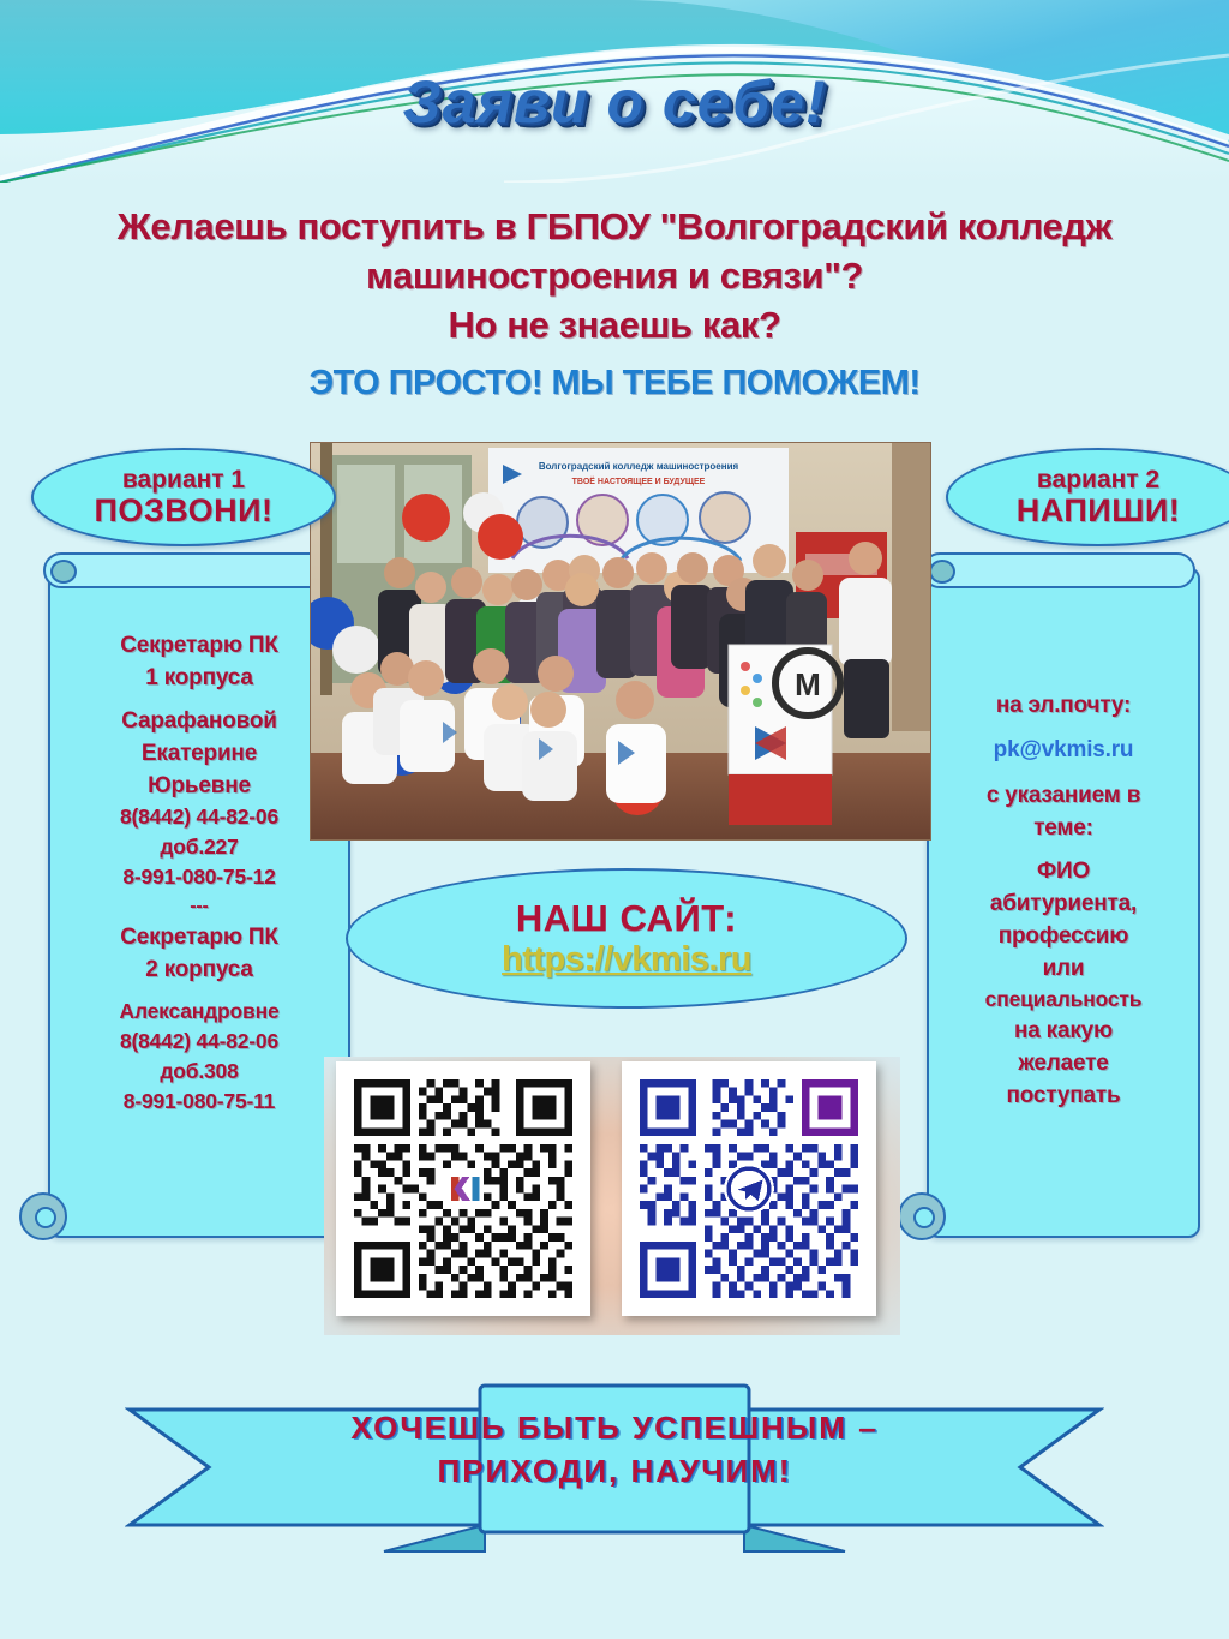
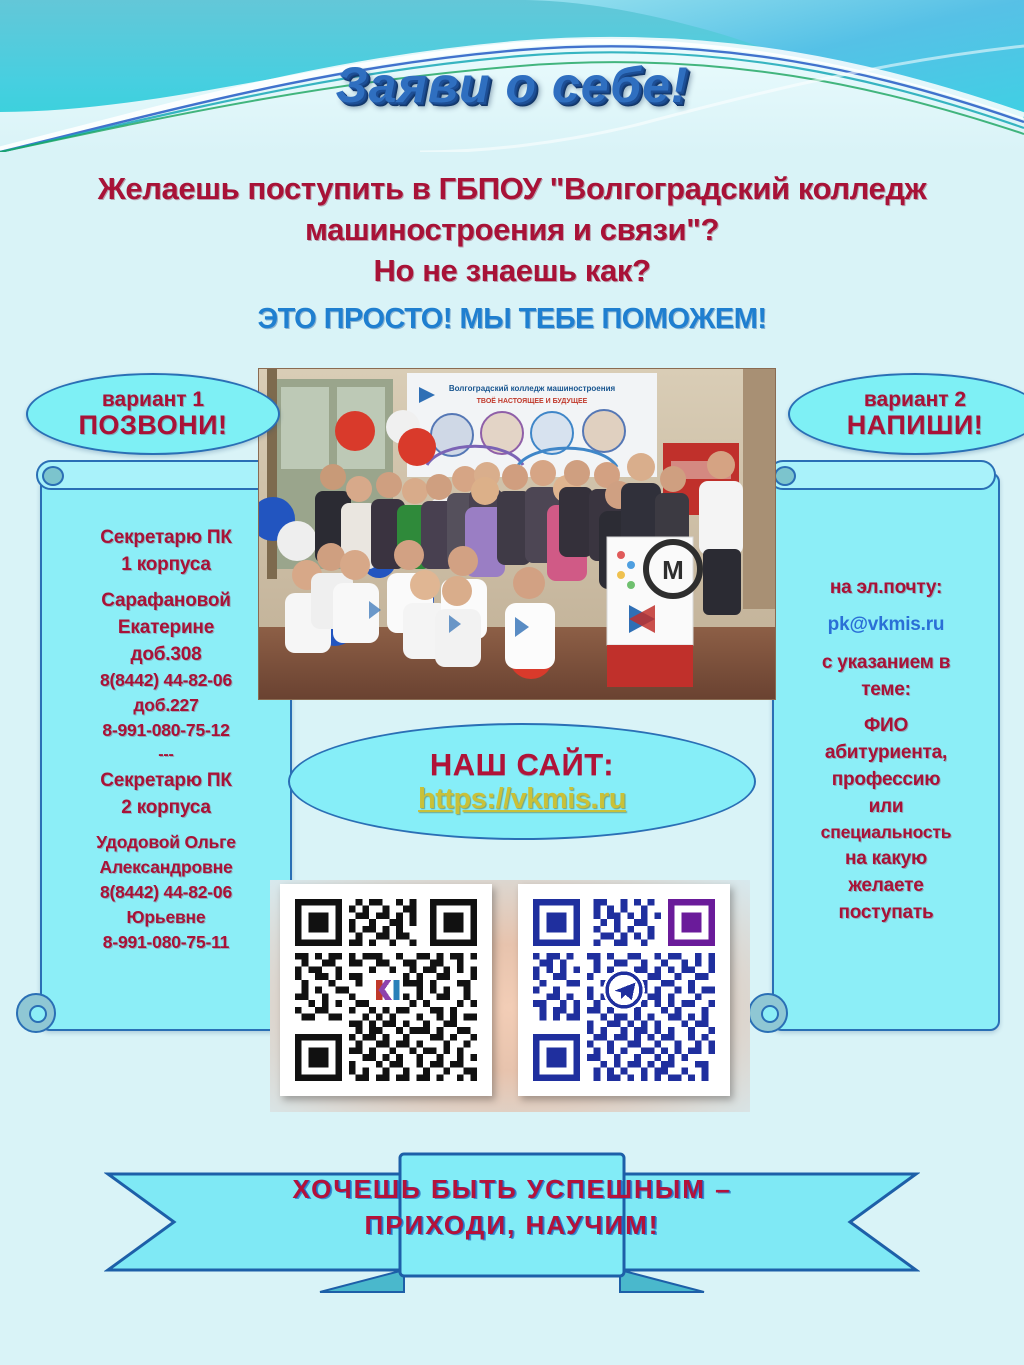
  Заяви о себе!
  Желаешь поступить в ГБПОУ "Волгоградский колледж
  машиностроения и связи"?
  Но не знаешь как?
  ЭТО ПРОСТО! МЫ ТЕБЕ ПОМОЖЕМ!
  вариант 1
  ПОЗВОНИ!
  вариант 2
  НАПИШИ!
  Секретарю ПК
  1 корпуса
  Сарафановой
  Екатерине
- Юрьевне
+ доб.308
  8(8442) 44-82-06
  доб.227
  8-991-080-75-12
  ---
  Секретарю ПК
  2 корпуса
+ Удодовой Ольге
  Александровне
  8(8442) 44-82-06
- доб.308
+ Юрьевне
  8-991-080-75-11
  на эл.почту:
  pk@vkmis.ru
  с указанием в
  теме:
  ФИО
  абитуриента,
  профессию
  или
  специальность
  на какую
  желаете
  поступать
  Волгоградский колледж машиностроения
  M
  НАШ САЙТ:
  https://vkmis.ru
  ХОЧЕШЬ БЫТЬ УСПЕШНЫМ –
  ПРИХОДИ, НАУЧИМ!
